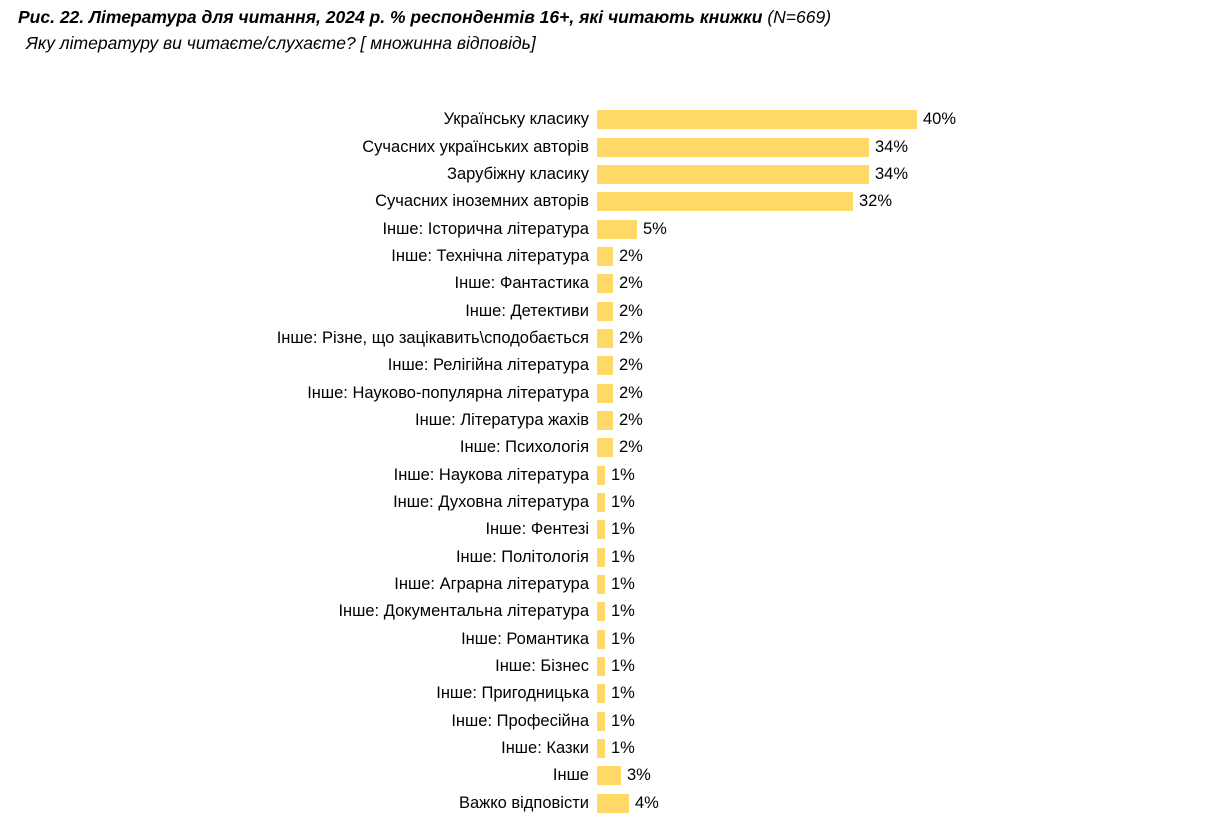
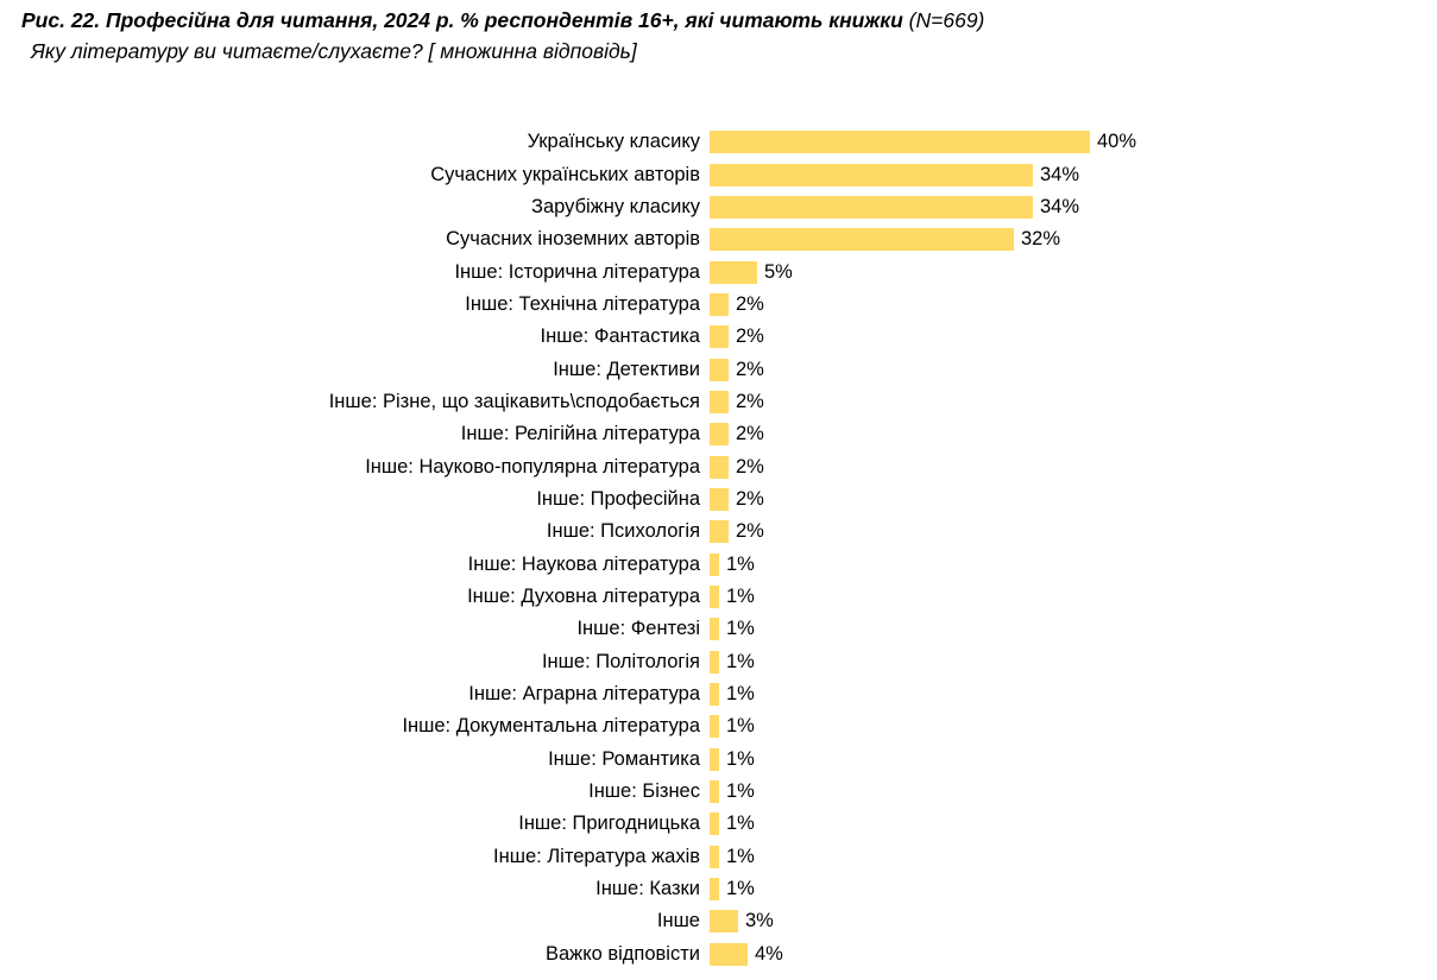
- Рис. 22. Література для читання, 2024 р. % респондентів 16+, які читають книжки (N=669)
+ Рис. 22. Професійна для читання, 2024 р. % респондентів 16+, які читають книжки (N=669)
  Яку літературу ви читаєте/слухаєте? [ множинна відповідь]
  Українську класику
  40%
  Сучасних українських авторів
  34%
  Зарубіжну класику
  34%
  Сучасних іноземних авторів
  32%
  Інше: Історична література
  5%
  Інше: Технічна література
  2%
  Інше: Фантастика
  2%
  Інше: Детективи
  2%
  Інше: Різне, що зацікавить\сподобається
  2%
  Інше: Релігійна література
  2%
  Інше: Науково-популярна література
  2%
- Інше: Література жахів
+ Інше: Професійна
  2%
  Інше: Психологія
  2%
  Інше: Наукова література
  1%
  Інше: Духовна література
  1%
  Інше: Фентезі
  1%
  Інше: Політологія
  1%
  Інше: Аграрна література
  1%
  Інше: Документальна література
  1%
  Інше: Романтика
  1%
  Інше: Бізнес
  1%
  Інше: Пригодницька
  1%
- Інше: Професійна
+ Інше: Література жахів
  1%
  Інше: Казки
  1%
  Інше
  3%
  Важко відповісти
  4%
